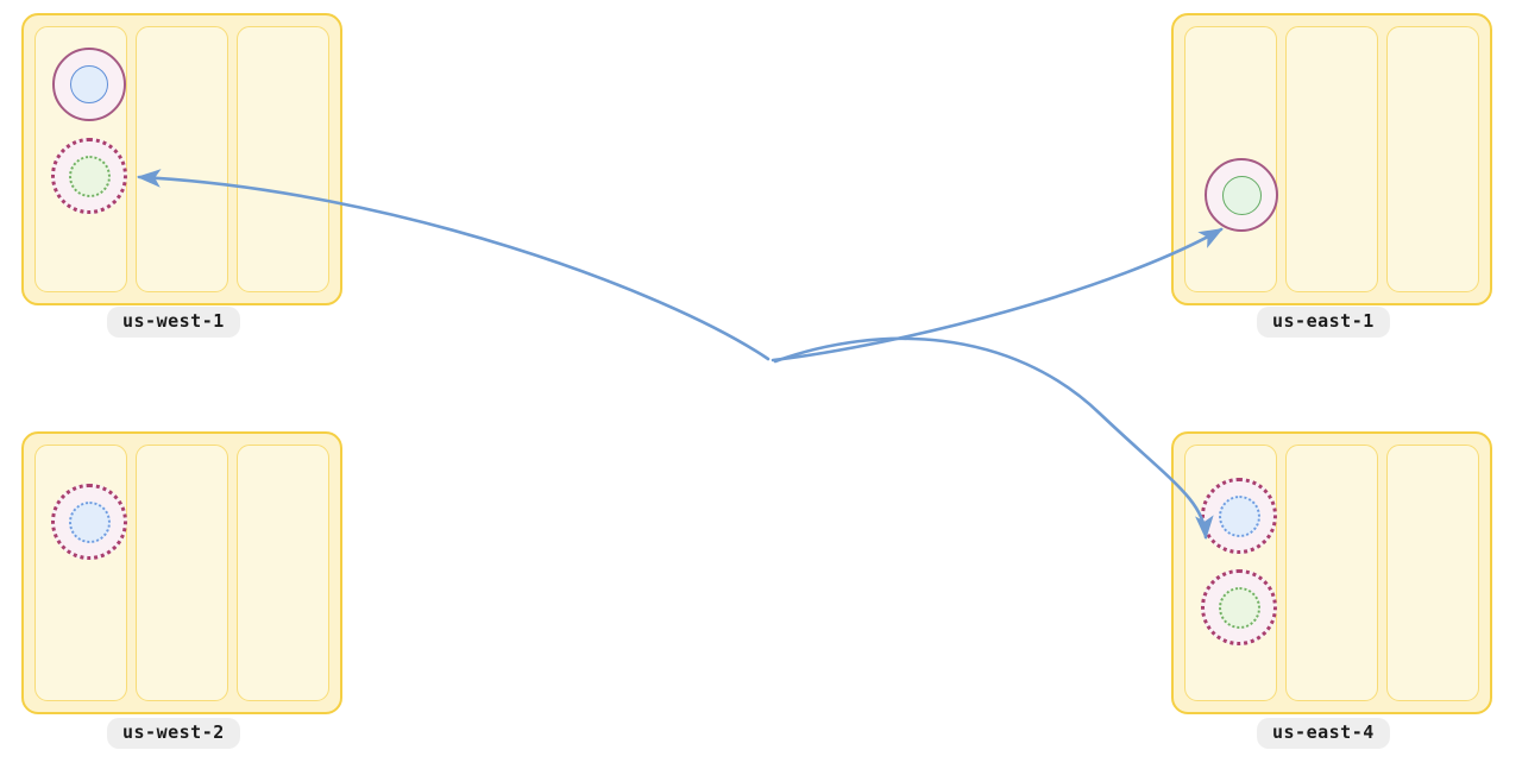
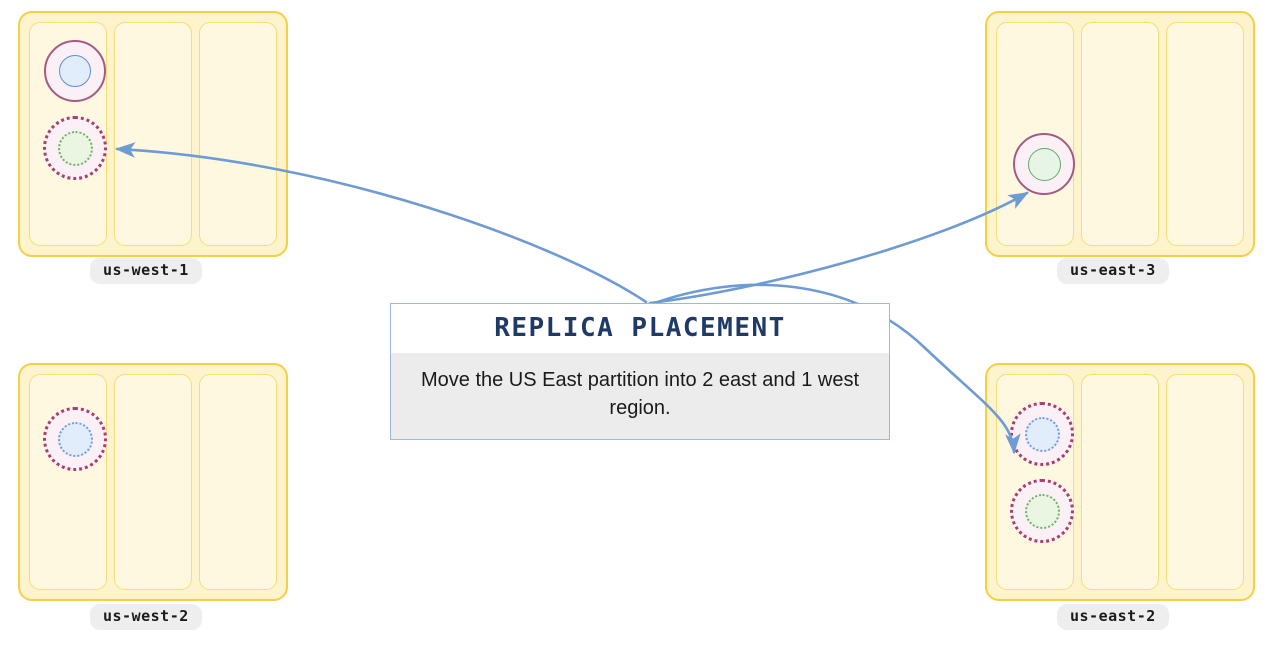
  us-west-1
- us-east-1
+ us-east-3
  us-west-2
- us-east-4
+ us-east-2
+ REPLICA PLACEMENT
+ Move the US East partition into 2 east and 1 west region.
